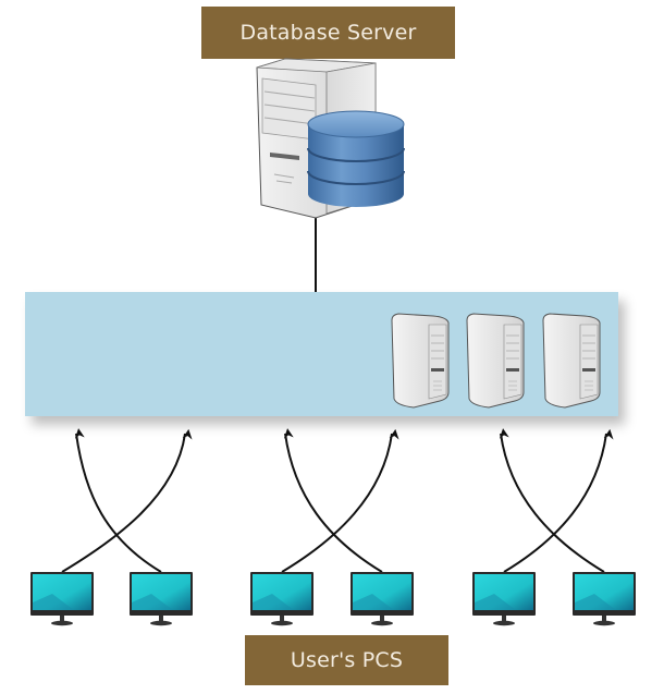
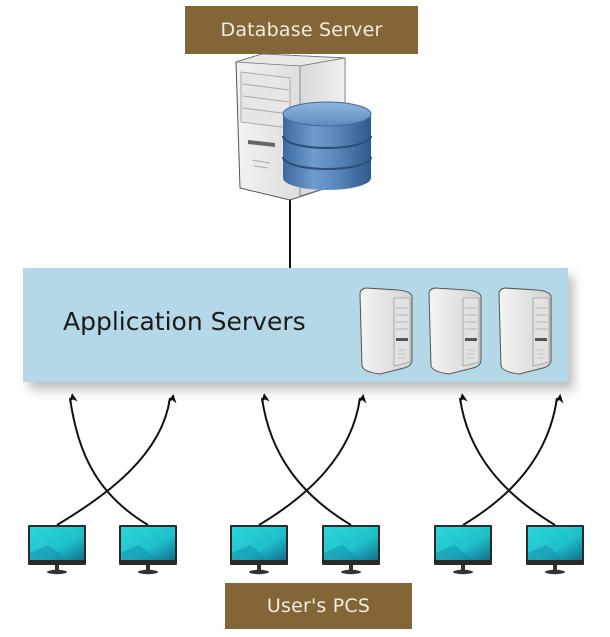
  Database Server
+ Application Servers
  User's PCS
